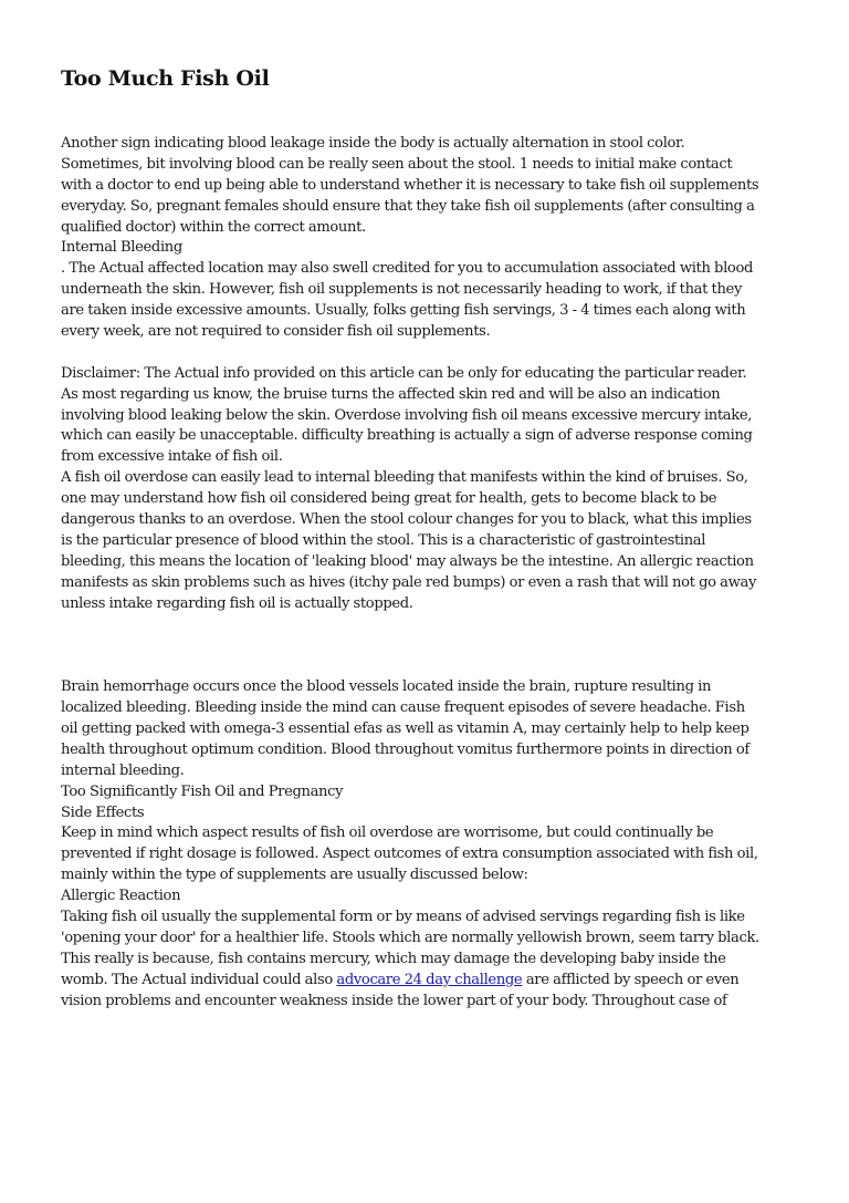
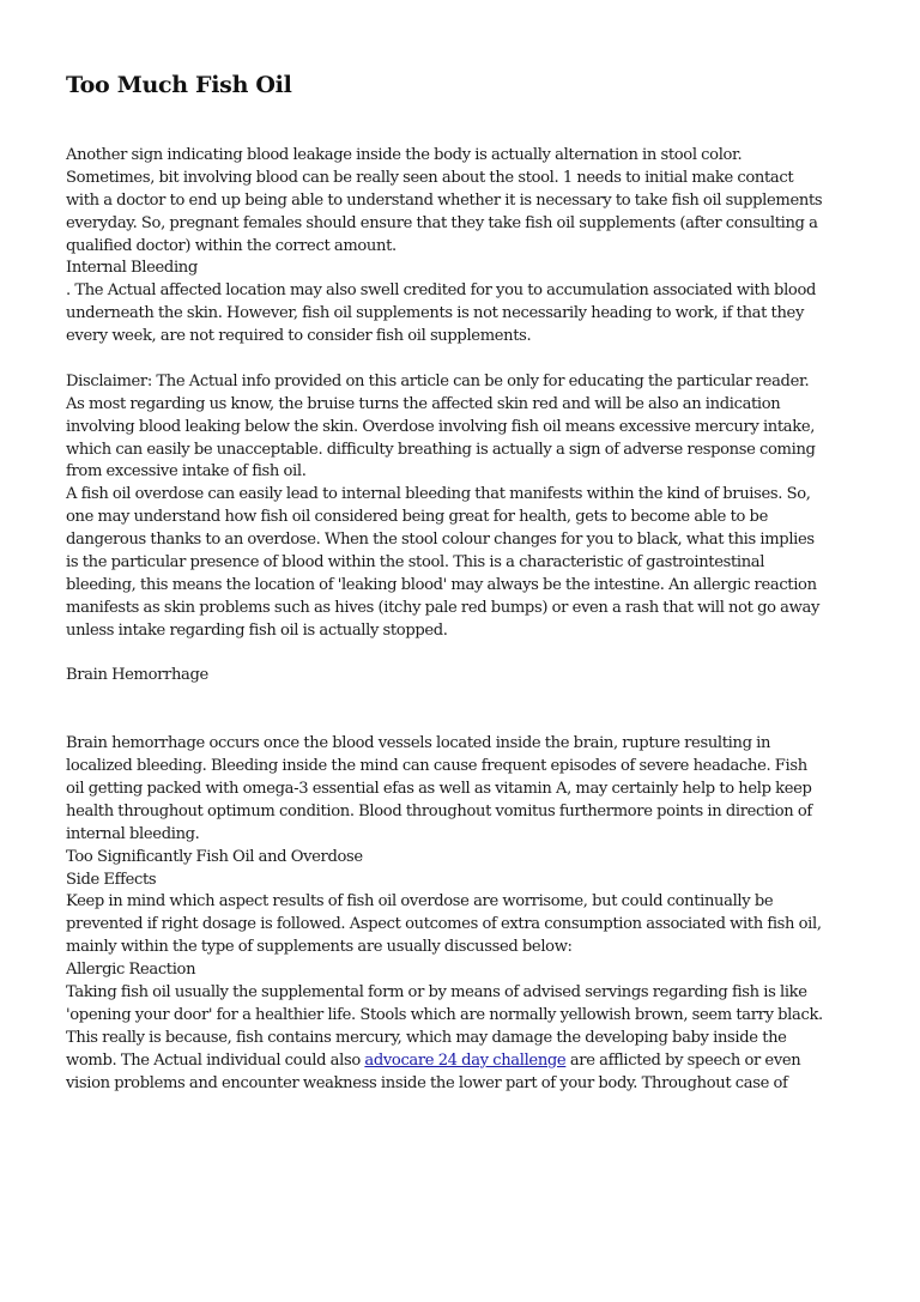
  Too Much Fish Oil
  Another sign indicating blood leakage inside the body is actually alternation in stool color.
  Sometimes, bit involving blood can be really seen about the stool. 1 needs to initial make contact
  with a doctor to end up being able to understand whether it is necessary to take fish oil supplements
  everyday. So, pregnant females should ensure that they take fish oil supplements (after consulting a
  qualified doctor) within the correct amount.
  Internal Bleeding
  . The Actual affected location may also swell credited for you to accumulation associated with blood
  underneath the skin. However, fish oil supplements is not necessarily heading to work, if that they
- are taken inside excessive amounts. Usually, folks getting fish servings, 3 - 4 times each along with
  every week, are not required to consider fish oil supplements.
  Disclaimer: The Actual info provided on this article can be only for educating the particular reader.
  As most regarding us know, the bruise turns the affected skin red and will be also an indication
  involving blood leaking below the skin. Overdose involving fish oil means excessive mercury intake,
  which can easily be unacceptable. difficulty breathing is actually a sign of adverse response coming
  from excessive intake of fish oil.
  A fish oil overdose can easily lead to internal bleeding that manifests within the kind of bruises. So,
- one may understand how fish oil considered being great for health, gets to become black to be
+ one may understand how fish oil considered being great for health, gets to become able to be
  dangerous thanks to an overdose. When the stool colour changes for you to black, what this implies
  is the particular presence of blood within the stool. This is a characteristic of gastrointestinal
  bleeding, this means the location of 'leaking blood' may always be the intestine. An allergic reaction
  manifests as skin problems such as hives (itchy pale red bumps) or even a rash that will not go away
  unless intake regarding fish oil is actually stopped.
+ Brain Hemorrhage
  Brain hemorrhage occurs once the blood vessels located inside the brain, rupture resulting in
  localized bleeding. Bleeding inside the mind can cause frequent episodes of severe headache. Fish
  oil getting packed with omega-3 essential efas as well as vitamin A, may certainly help to help keep
  health throughout optimum condition. Blood throughout vomitus furthermore points in direction of
  internal bleeding.
- Too Significantly Fish Oil and Pregnancy
+ Too Significantly Fish Oil and Overdose
  Side Effects
  Keep in mind which aspect results of fish oil overdose are worrisome, but could continually be
  prevented if right dosage is followed. Aspect outcomes of extra consumption associated with fish oil,
  mainly within the type of supplements are usually discussed below:
  Allergic Reaction
  Taking fish oil usually the supplemental form or by means of advised servings regarding fish is like
  'opening your door' for a healthier life. Stools which are normally yellowish brown, seem tarry black.
  This really is because, fish contains mercury, which may damage the developing baby inside the
  womb. The Actual individual could also advocare 24 day challenge are afflicted by speech or even
  vision problems and encounter weakness inside the lower part of your body. Throughout case of
